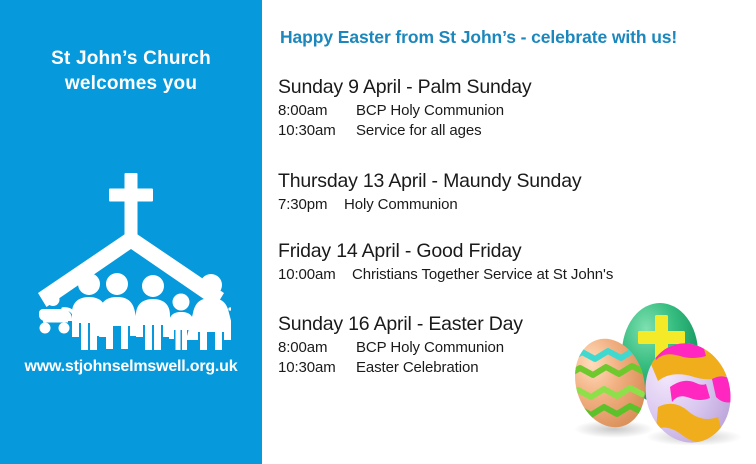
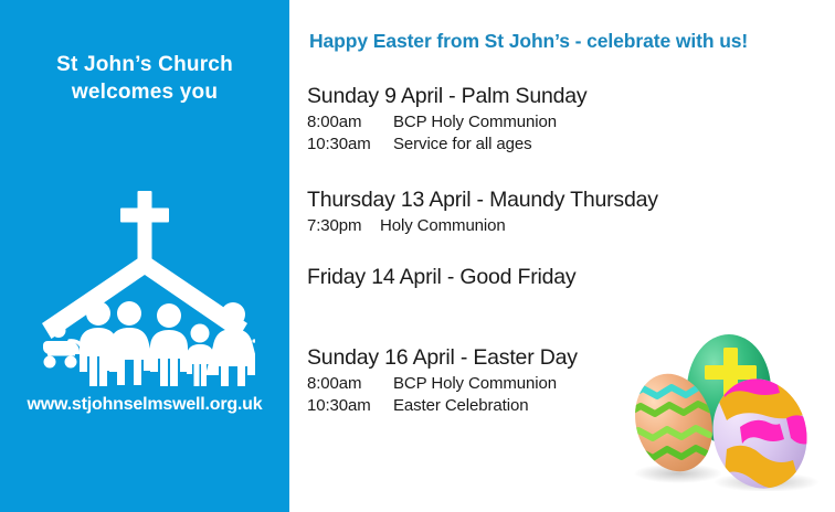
  St John’s Church
  welcomes you
  www.stjohnselmswell.org.uk
  Happy Easter from St John’s - celebrate with us!
  Sunday 9 April - Palm Sunday
  8:00am BCP Holy Communion
  10:30am Service for all ages
- Thursday 13 April - Maundy Sunday
+ Thursday 13 April - Maundy Thursday
  7:30pm Holy Communion
  Friday 14 April - Good Friday
- 10:00am Christians Together Service at St John's
  Sunday 16 April - Easter Day
  8:00am BCP Holy Communion
  10:30am Easter Celebration
